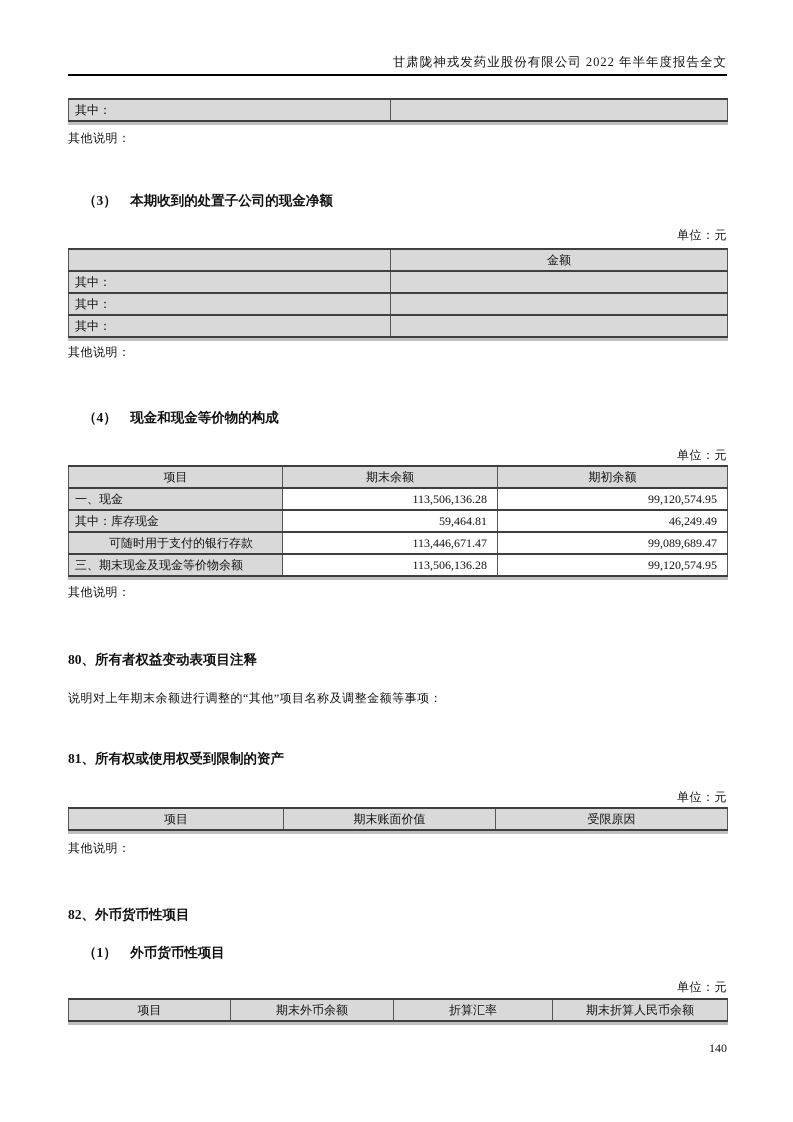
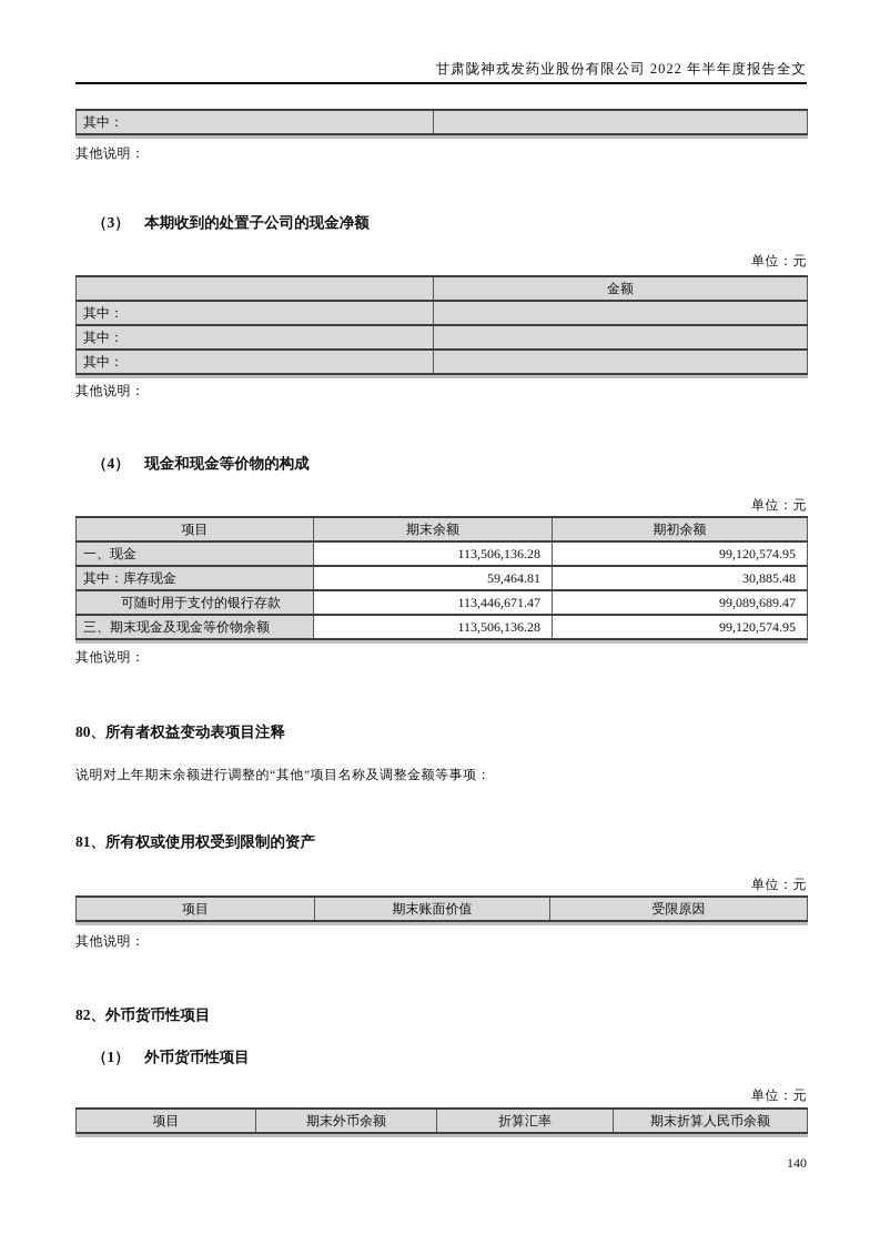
  甘肃陇神戎发药业股份有限公司 2022 年半年度报告全文
  其中：
  其他说明：
  （3） 本期收到的处置子公司的现金净额
  单位：元
  	金额
  其中：
  其中：
  其中：
  其他说明：
  （4） 现金和现金等价物的构成
  单位：元
  项目	期末余额	期初余额
  一、现金	113,506,136.28	99,120,574.95
- 其中：库存现金	59,464.81	46,249.49
+ 其中：库存现金	59,464.81	30,885.48
  可随时用于支付的银行存款	113,446,671.47	99,089,689.47
  三、期末现金及现金等价物余额	113,506,136.28	99,120,574.95
  其他说明：
  80、所有者权益变动表项目注释
  说明对上年期末余额进行调整的“其他”项目名称及调整金额等事项：
  81、所有权或使用权受到限制的资产
  单位：元
  项目	期末账面价值	受限原因
  其他说明：
  82、外币货币性项目
  （1） 外币货币性项目
  单位：元
  项目	期末外币余额	折算汇率	期末折算人民币余额
  140
